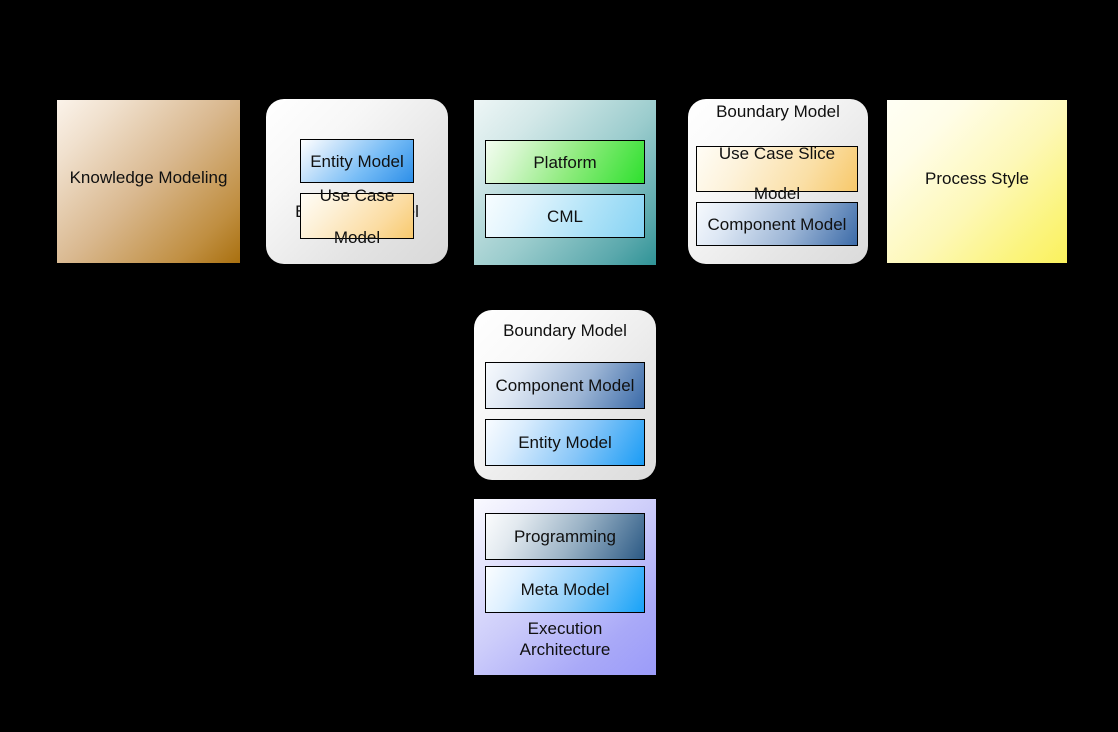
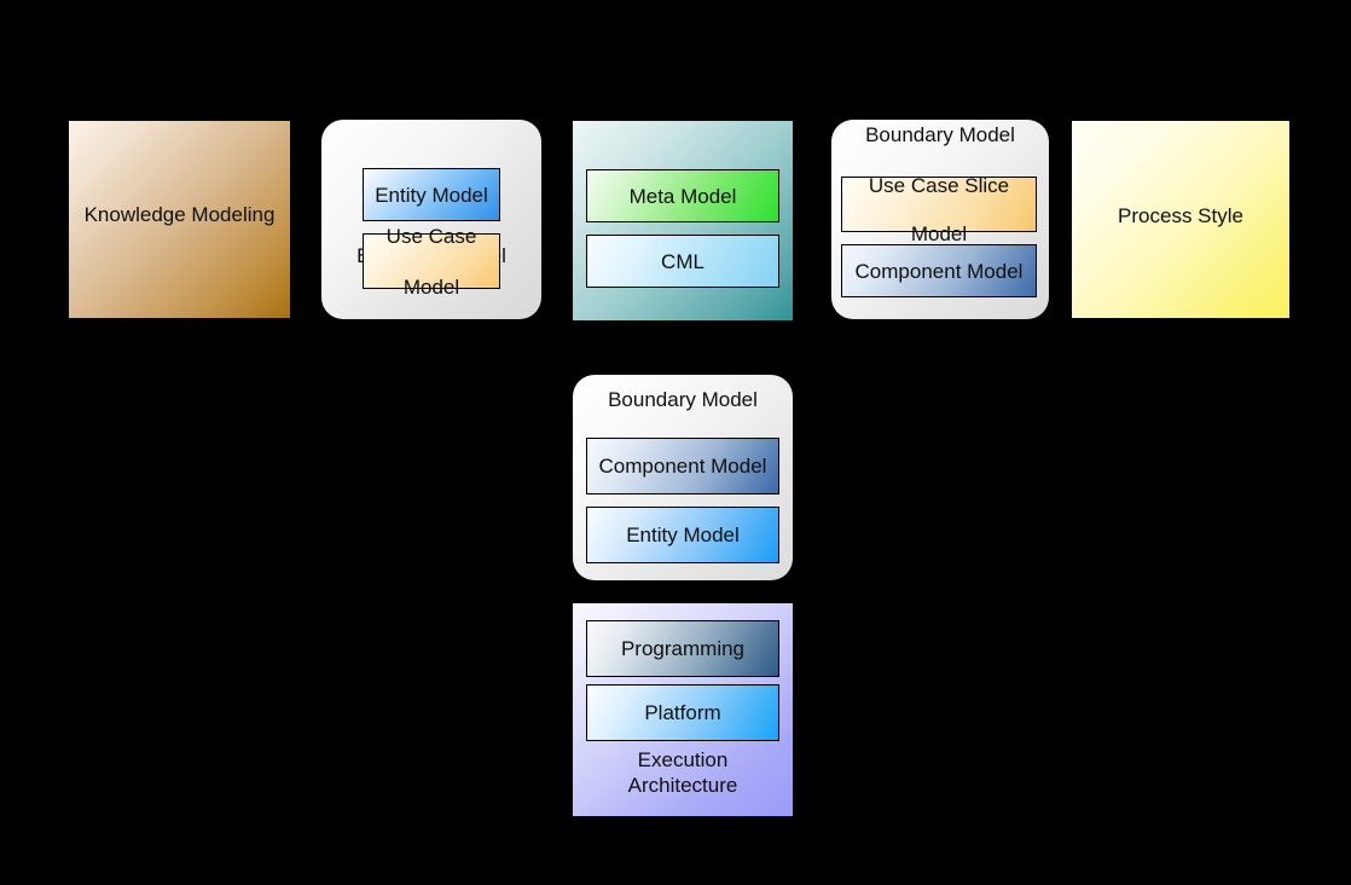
  Knowledge Modeling
  Entity Model
  Use Case
  Model
- Platform
+ Meta Model
  CML
  Boundary Model
  Use Case Slice
  Model
  Component Model
  Process Style
  Boundary Model
  Component Model
  Entity Model
  Programming
- Meta Model
+ Platform
  Execution
  Architecture
